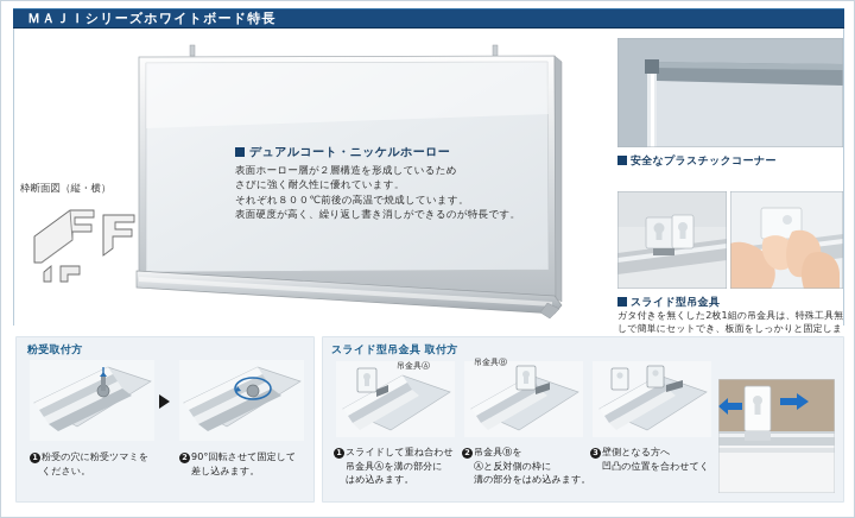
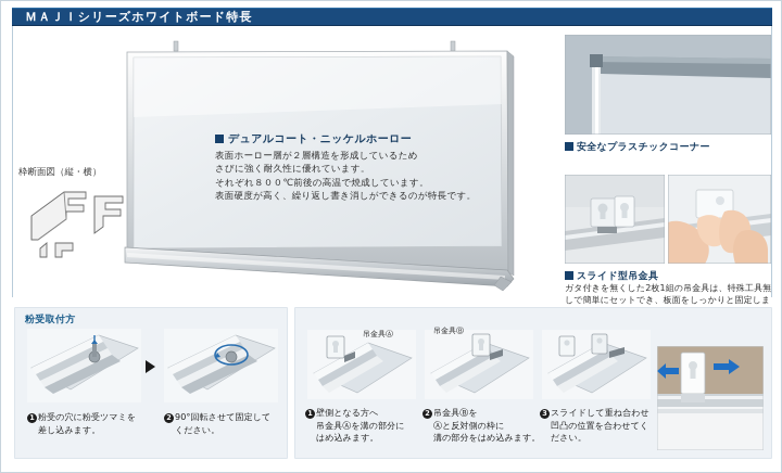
  ＭＡＪＩシリーズホワイトボード特長
  枠断面図（縦・横）
  デュアルコート・ニッケルホーロー
  表面ホーロー層が２層構造を形成しているため
  さびに強く耐久性に優れています。
  それぞれ８００℃前後の高温で焼成しています。
  表面硬度が高く、繰り返し書き消しができるのが特長です。
  安全なプラスチックコーナー
  スライド型吊金具
  ガタ付きを無くした2枚1組の吊金具は、特殊工具無しで簡単にセットでき、板面をしっかりと固定しま
  粉受取付方
  1 粉受の穴に粉受ツマミを
- ください。
+ 差し込みます。
  2 90°回転させて固定して
- 差し込みます。
+ ください。
- スライド型吊金具 取付方
  吊金具Ⓐ
  吊金具Ⓑ
- 1 スライドして重ね合わせ
+ 1 壁側となる方へ
  吊金具Ⓐを溝の部分に
  はめ込みます。
  2 吊金具Ⓑを
  Ⓐと反対側の枠に
  溝の部分をはめ込みます。
- 3 壁側となる方へ
+ 3 スライドして重ね合わせ
  凹凸の位置を合わせてく
+ ださい。
